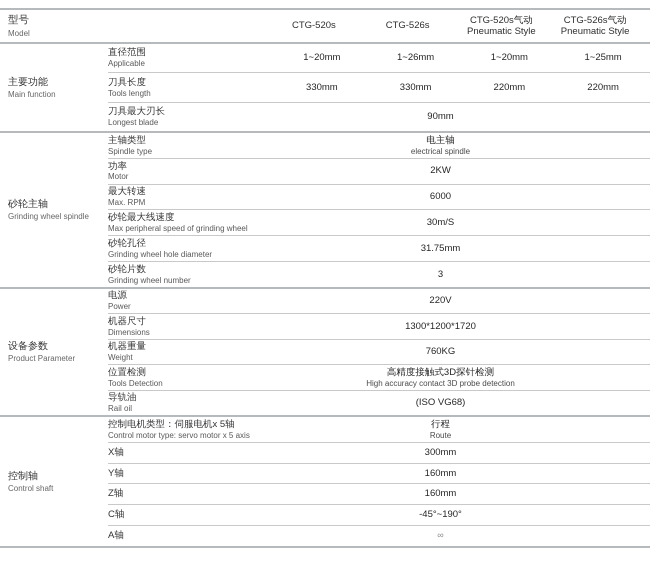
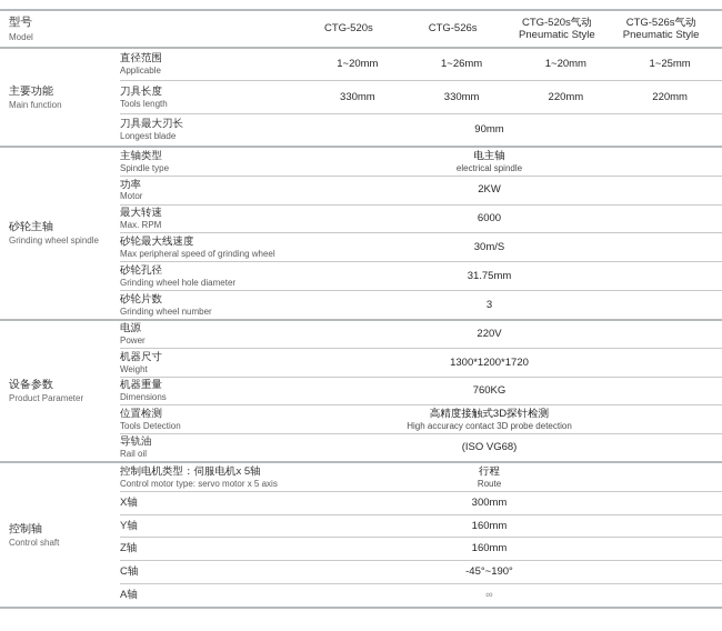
  型号
  Model
  CTG-520s
  CTG-526s
  CTG-520s气动
  Pneumatic Style
  CTG-526s气动
  Pneumatic Style
  主要功能
  Main function
  直径范围
  Applicable
  1~20mm
  1~26mm
  1~20mm
  1~25mm
  刀具长度
  Tools length
  330mm
  330mm
  220mm
  220mm
  刀具最大刃长
  Longest blade
  90mm
  砂轮主轴
  Grinding wheel spindle
  主轴类型
  Spindle type
  电主轴
  electrical spindle
  功率
  Motor
  2KW
  最大转速
  Max. RPM
  6000
  砂轮最大线速度
  Max peripheral speed of grinding wheel
  30m/S
  砂轮孔径
  Grinding wheel hole diameter
  31.75mm
  砂轮片数
  Grinding wheel number
  3
  设备参数
  Product Parameter
  电源
  Power
  220V
  机器尺寸
- Dimensions
+ Weight
  1300*1200*1720
  机器重量
- Weight
+ Dimensions
  760KG
  位置检测
  Tools Detection
  高精度接触式3D探针检测
  High accuracy contact 3D probe detection
  导轨油
  Rail oil
  (ISO VG68)
  控制轴
  Control shaft
  控制电机类型：伺服电机x 5轴
  Control motor type: servo motor x 5 axis
  行程
  Route
  X轴
  300mm
  Y轴
  160mm
  Z轴
  160mm
  C轴
  -45°~190°
  A轴
  ∞
